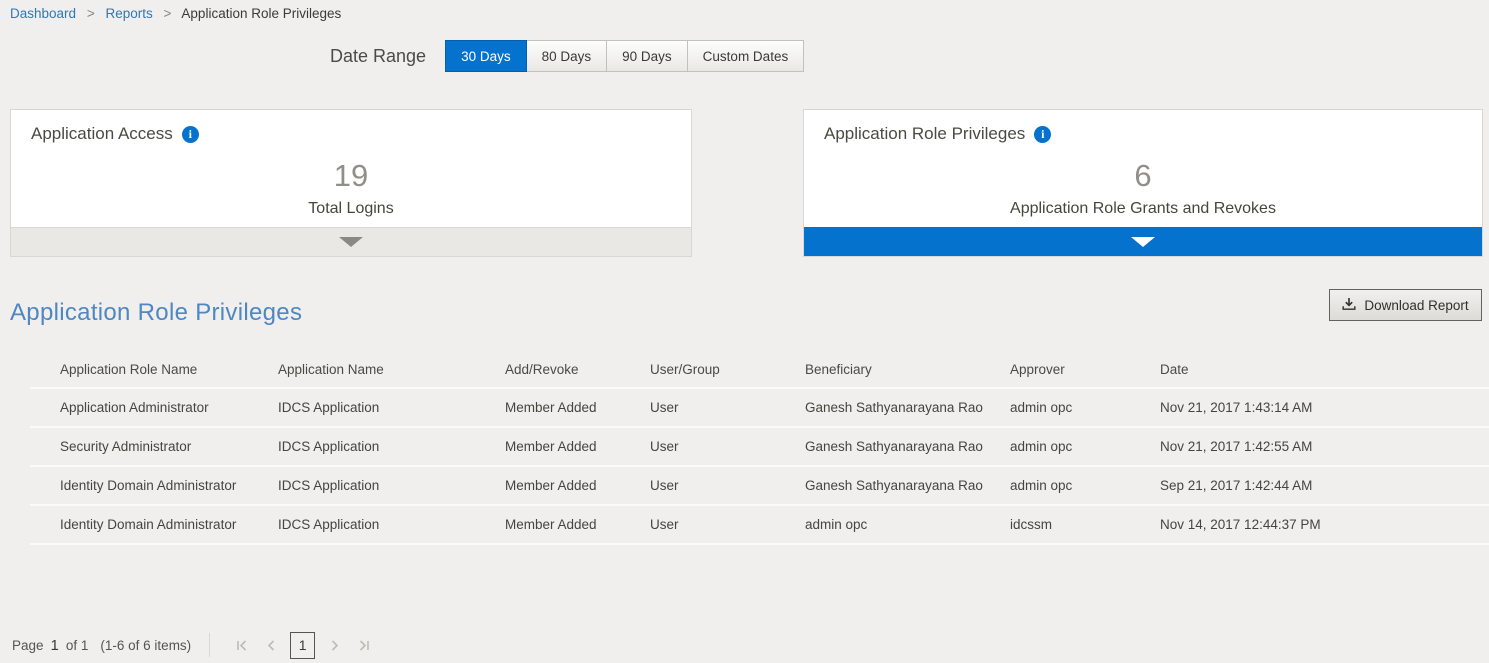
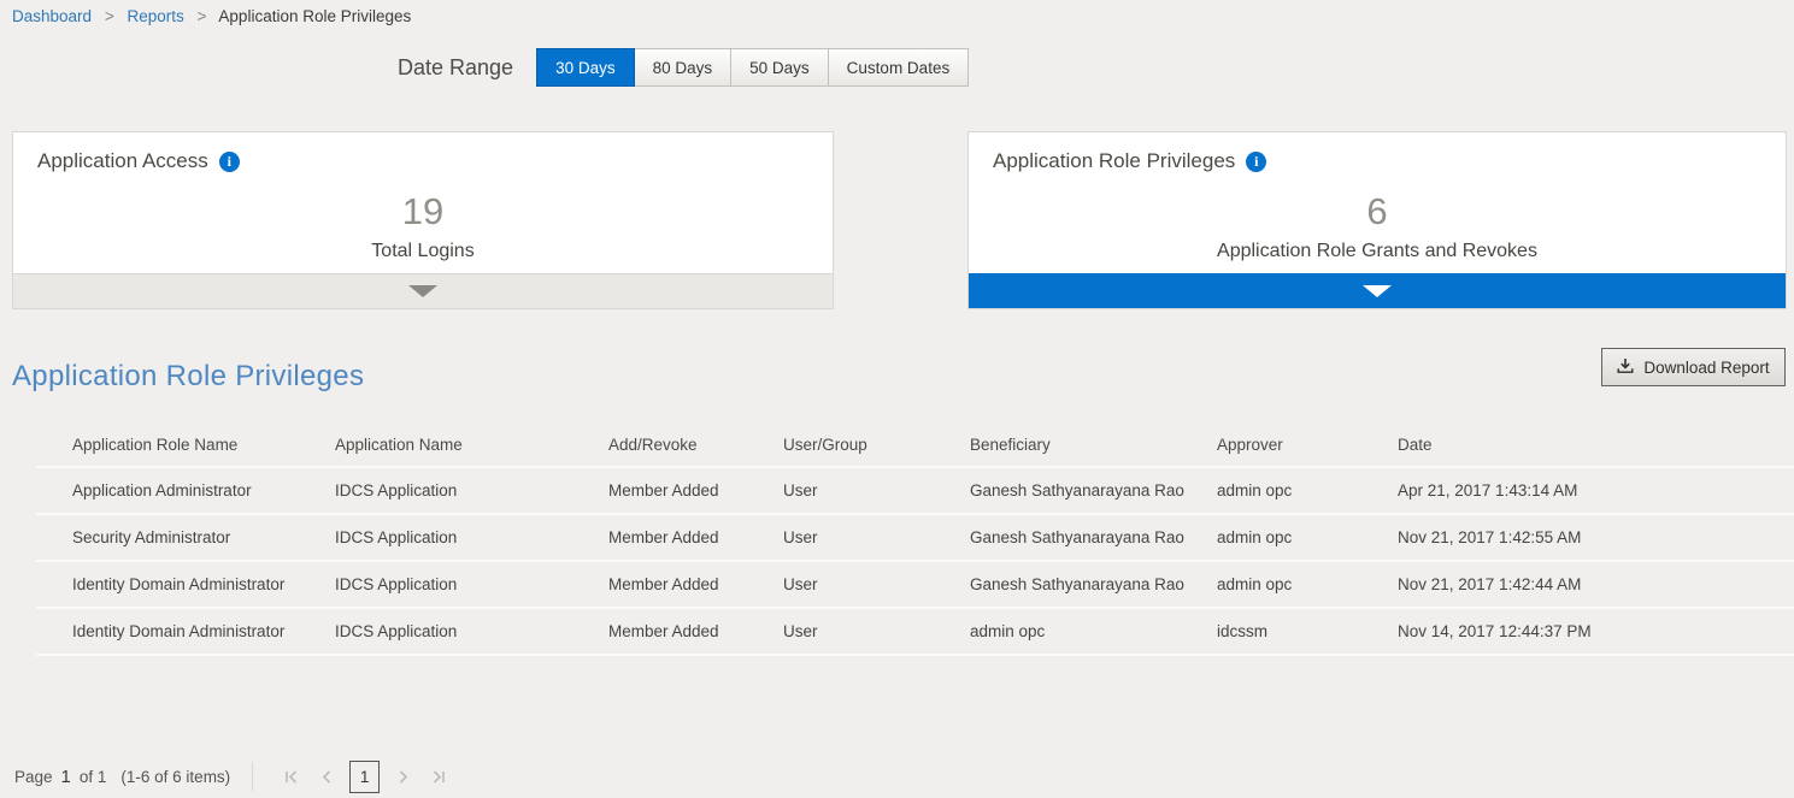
  Dashboard > Reports > Application Role Privileges
  Date Range
  30 Days
  80 Days
- 90 Days
+ 50 Days
  Custom Dates
  Application Access
  i
  19
  Total Logins
  Application Role Privileges
  i
  6
  Application Role Grants and Revokes
  Application Role Privileges
  Download Report
  Application Role Name	Application Name	Add/Revoke	User/Group	Beneficiary	Approver	Date
- Application Administrator	IDCS Application	Member Added	User	Ganesh Sathyanarayana Rao	admin opc	Nov 21, 2017 1:43:14 AM
+ Application Administrator	IDCS Application	Member Added	User	Ganesh Sathyanarayana Rao	admin opc	Apr 21, 2017 1:43:14 AM
  Security Administrator	IDCS Application	Member Added	User	Ganesh Sathyanarayana Rao	admin opc	Nov 21, 2017 1:42:55 AM
- Identity Domain Administrator	IDCS Application	Member Added	User	Ganesh Sathyanarayana Rao	admin opc	Sep 21, 2017 1:42:44 AM
+ Identity Domain Administrator	IDCS Application	Member Added	User	Ganesh Sathyanarayana Rao	admin opc	Nov 21, 2017 1:42:44 AM
  Identity Domain Administrator	IDCS Application	Member Added	User	admin opc	idcssm	Nov 14, 2017 12:44:37 PM
  Page
  1
  of 1
  (1-6 of 6 items)
  1
